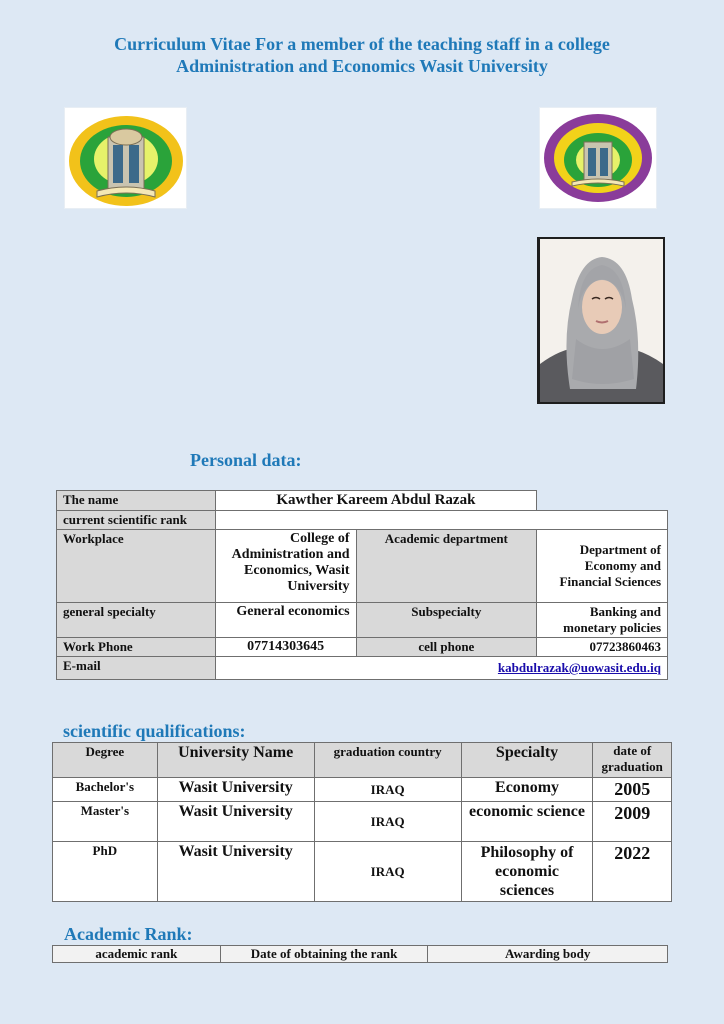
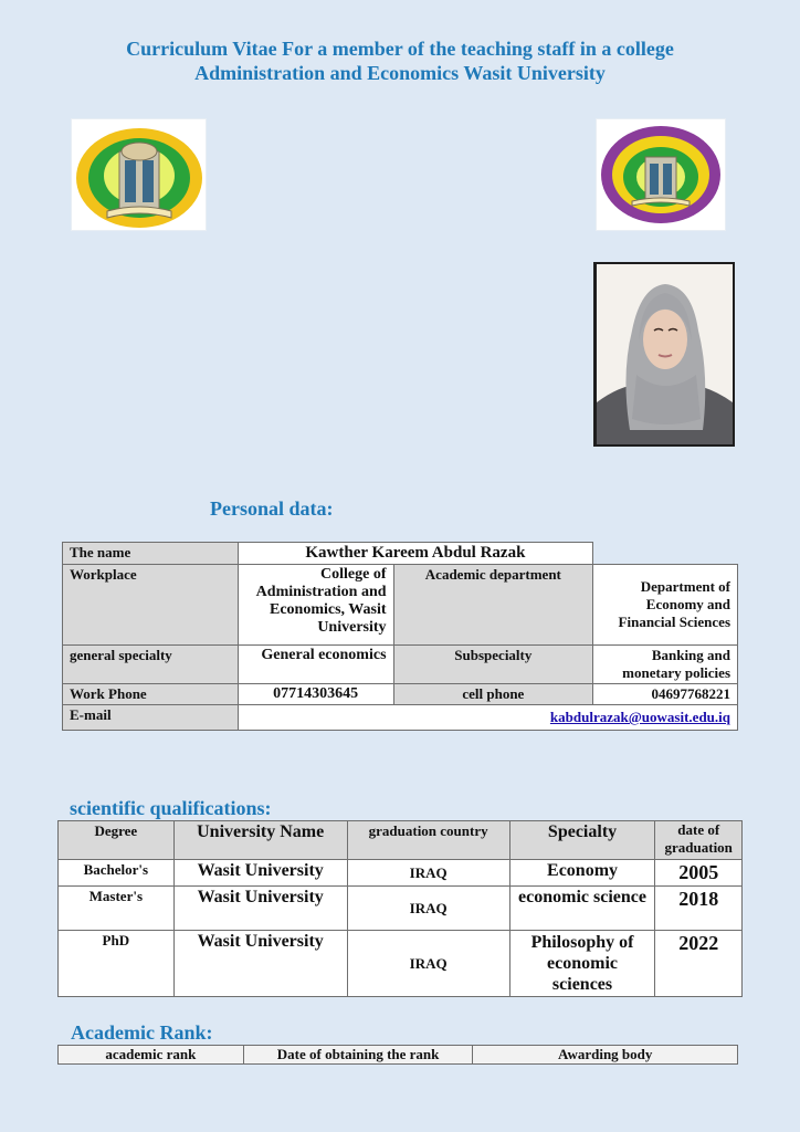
  Curriculum Vitae For a member of the teaching staff in a college
  Administration and Economics Wasit University
  Personal data:
  The name	Kawther Kareem Abdul Razak
- current scientific rank
  Workplace	College of Administration and Economics, Wasit University	Academic department	Department of Economy and Financial Sciences
  general specialty	General economics	Subspecialty	Banking and monetary policies
- Work Phone	07714303645	cell phone	07723860463
+ Work Phone	07714303645	cell phone	04697768221
  E-mail	kabdulrazak@uowasit.edu.iq
  scientific qualifications:
  Degree	University Name	graduation country	Specialty	date of graduation
  Bachelor's	Wasit University	IRAQ	Economy	2005
- Master's	Wasit University	IRAQ	economic science	2009
+ Master's	Wasit University	IRAQ	economic science	2018
  PhD	Wasit University	IRAQ	Philosophy of economic sciences	2022
  Academic Rank:
  academic rank	Date of obtaining the rank	Awarding body
